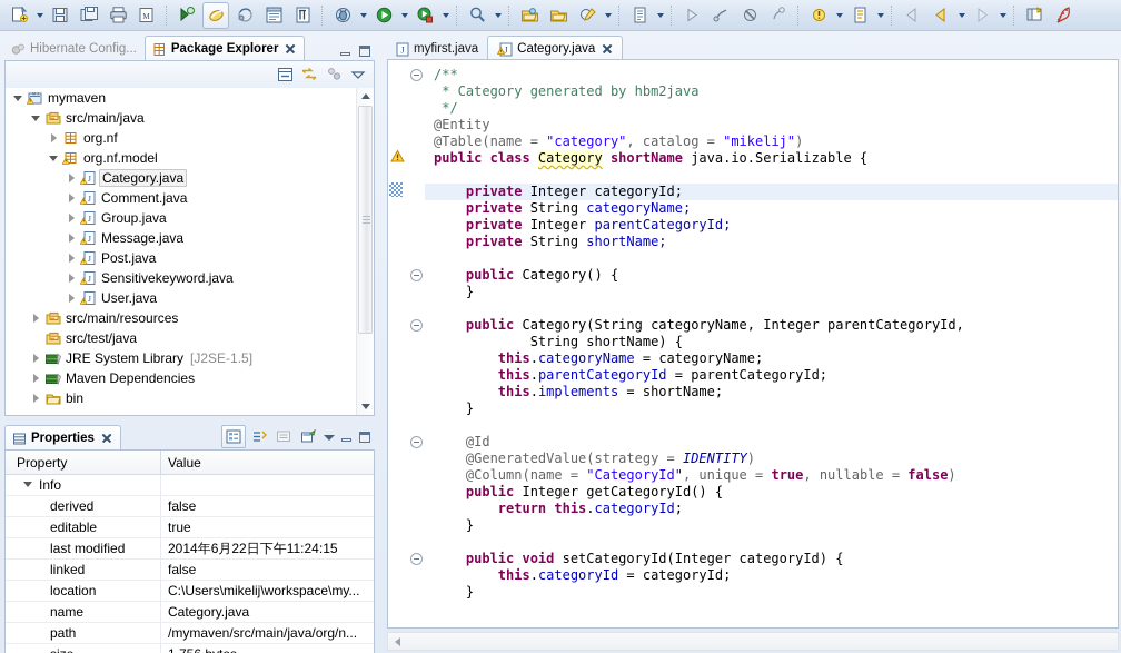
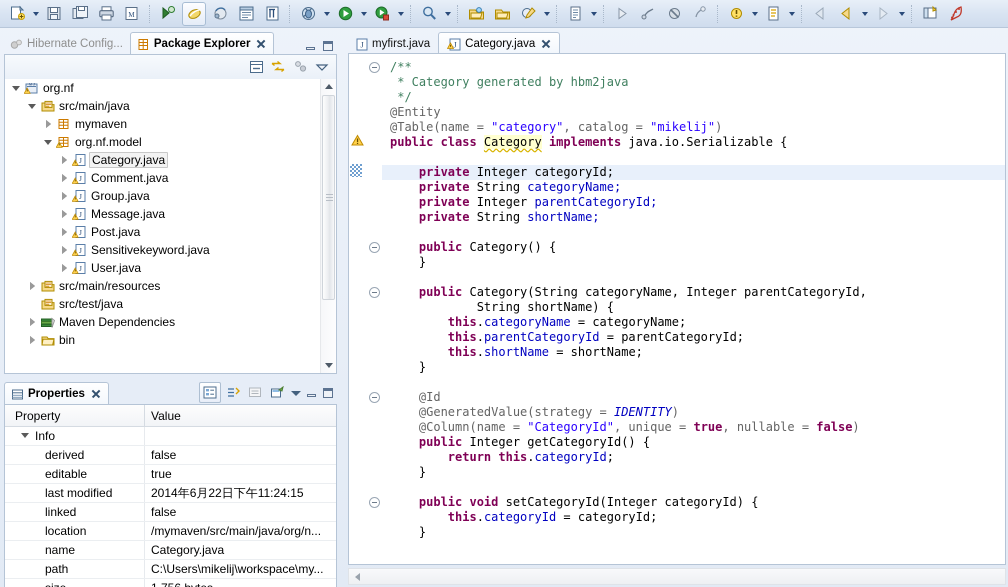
  M
  Hibernate Config...
  Package Explorer
- mymaven
+ org.nf
  src/main/java
- org.nf
+ mymaven
  org.nf.model
  J
  Category.java
  J
  Comment.java
  J
  Group.java
  J
  Message.java
  J
  Post.java
  J
  Sensitivekeyword.java
  J
  User.java
  src/main/resources
  src/test/java
- JRE System Library
- [J2SE-1.5]
  Maven Dependencies
  bin
  Properties
  Property
  Value
  Info
  derived
  false
  editable
  true
  last modified
  2014年6月22日下午11:24:15
  linked
  false
  location
- C:\Users\mikelij\workspace\my...
+ /mymaven/src/main/java/org/n...
  name
  Category.java
  path
- /mymaven/src/main/java/org/n...
+ C:\Users\mikelij\workspace\my...
  J
  myfirst.java
  J
  Category.java
  /**
  * Category generated by hbm2java
  */
  @Entity
  @Table(name = "category", catalog = "mikelij")
- public class Category shortName java.io.Serializable {
+ public class Category implements java.io.Serializable {
  private Integer categoryId;
  private String categoryName;
  private Integer parentCategoryId;
  private String shortName;
  public Category() {
  }
  public Category(String categoryName, Integer parentCategoryId,
  String shortName) {
  this.categoryName = categoryName;
  this.parentCategoryId = parentCategoryId;
- this.implements = shortName;
+ this.shortName = shortName;
  }
  @Id
  @GeneratedValue(strategy = IDENTITY)
  @Column(name = "CategoryId", unique = true, nullable = false)
  public Integer getCategoryId() {
  return this.categoryId;
  }
  public void setCategoryId(Integer categoryId) {
  this.categoryId = categoryId;
  }
